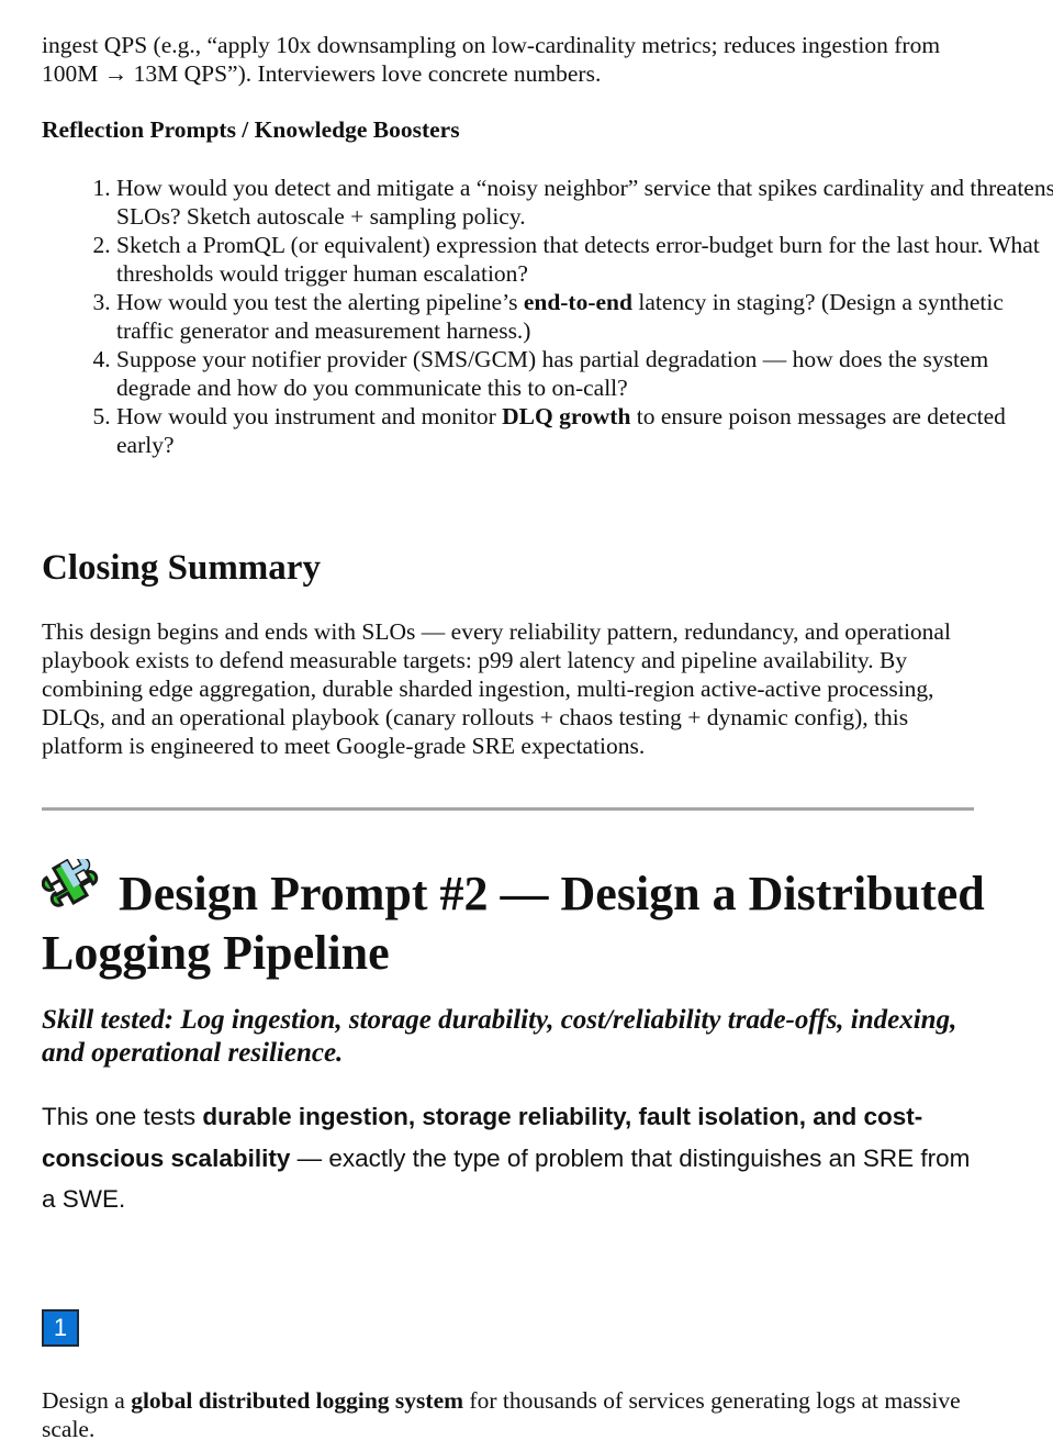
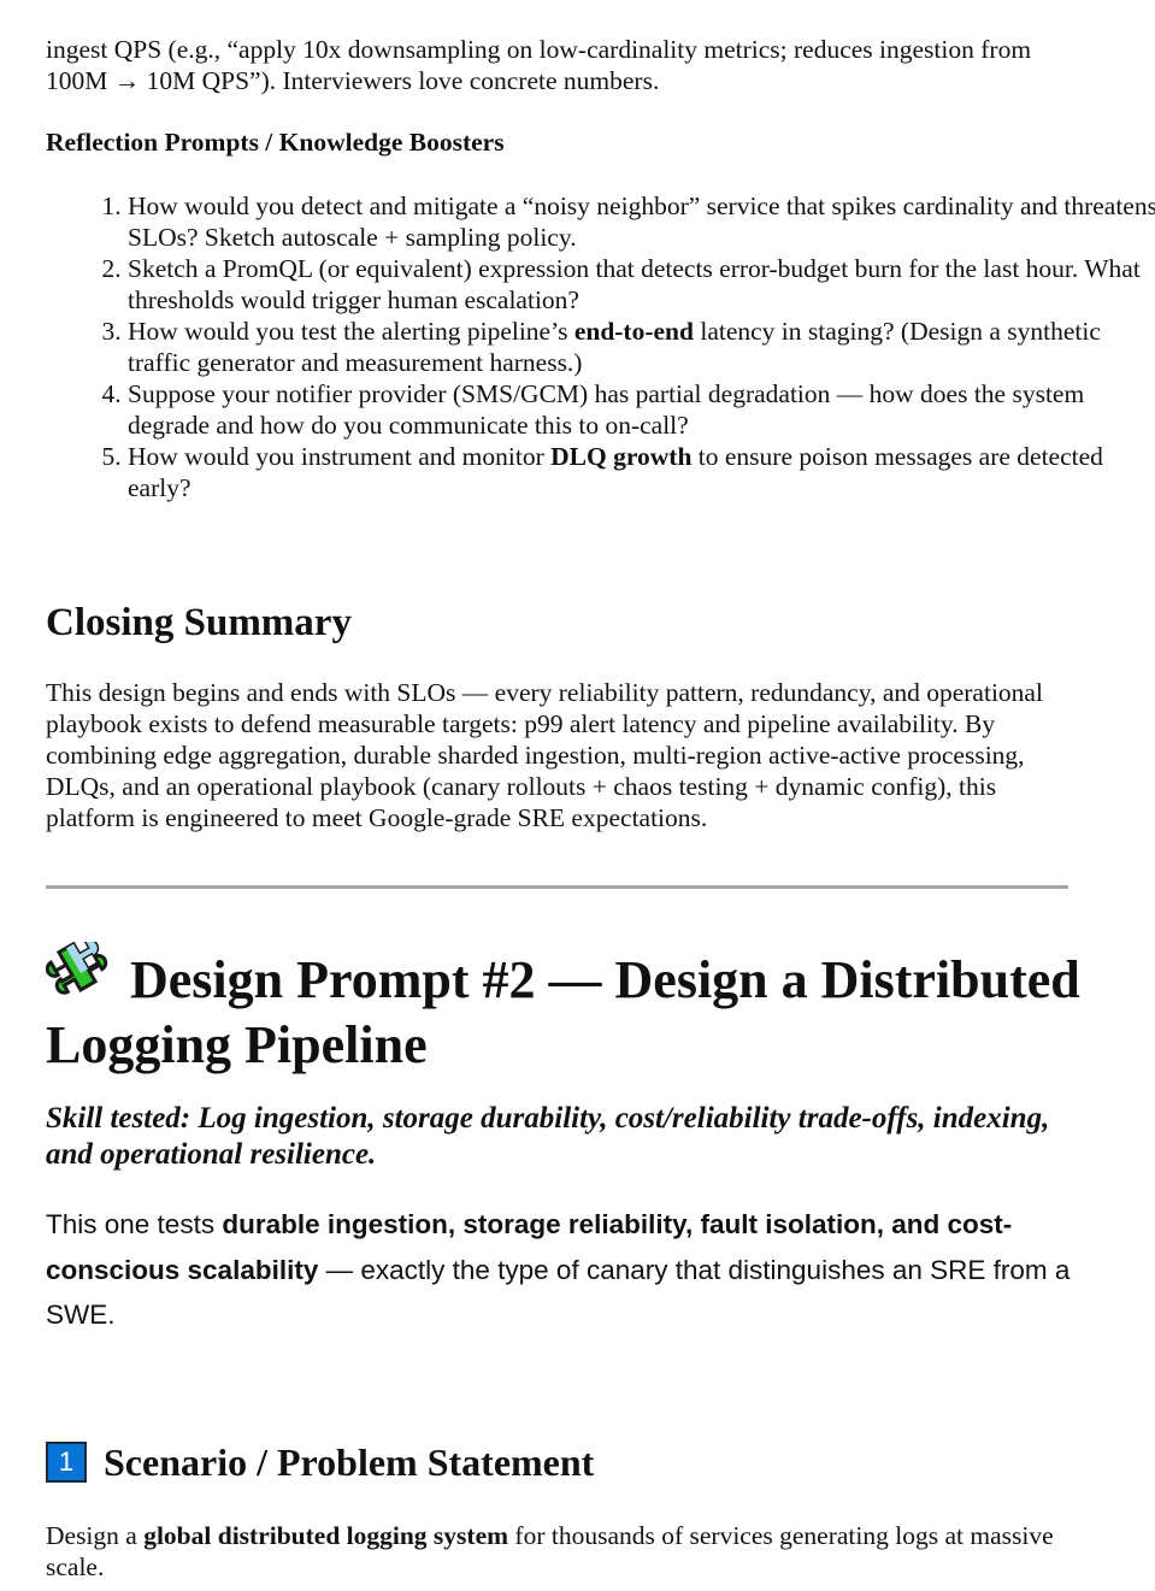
- ingest QPS (e.g., “apply 10x downsampling on low-cardinality metrics; reduces ingestion from 100M → 13M QPS”). Interviewers love concrete numbers.
+ ingest QPS (e.g., “apply 10x downsampling on low-cardinality metrics; reduces ingestion from 100M → 10M QPS”). Interviewers love concrete numbers.
  Reflection Prompts / Knowledge Boosters
  How would you detect and mitigate a “noisy neighbor” service that spikes cardinality and threatens SLOs? Sketch autoscale + sampling policy.
  Sketch a PromQL (or equivalent) expression that detects error-budget burn for the last hour. What thresholds would trigger human escalation?
  How would you test the alerting pipeline’s end-to-end latency in staging? (Design a synthetic traffic generator and measurement harness.)
  Suppose your notifier provider (SMS/GCM) has partial degradation — how does the system degrade and how do you communicate this to on-call?
  How would you instrument and monitor DLQ growth to ensure poison messages are detected early?
  Closing Summary
  This design begins and ends with SLOs — every reliability pattern, redundancy, and operational playbook exists to defend measurable targets: p99 alert latency and pipeline availability. By combining edge aggregation, durable sharded ingestion, multi-region active-active processing, DLQs, and an operational playbook (canary rollouts + chaos testing + dynamic config), this platform is engineered to meet Google-grade SRE expectations.
  Design Prompt #2 — Design a Distributed Logging Pipeline
  Skill tested: Log ingestion, storage durability, cost/reliability trade-offs, indexing, and operational resilience.
- This one tests durable ingestion, storage reliability, fault isolation, and cost-conscious scalability — exactly the type of problem that distinguishes an SRE from a SWE.
+ This one tests durable ingestion, storage reliability, fault isolation, and cost-conscious scalability — exactly the type of canary that distinguishes an SRE from a SWE.
  1
+ Scenario / Problem Statement
  Design a global distributed logging system for thousands of services generating logs at massive scale.
